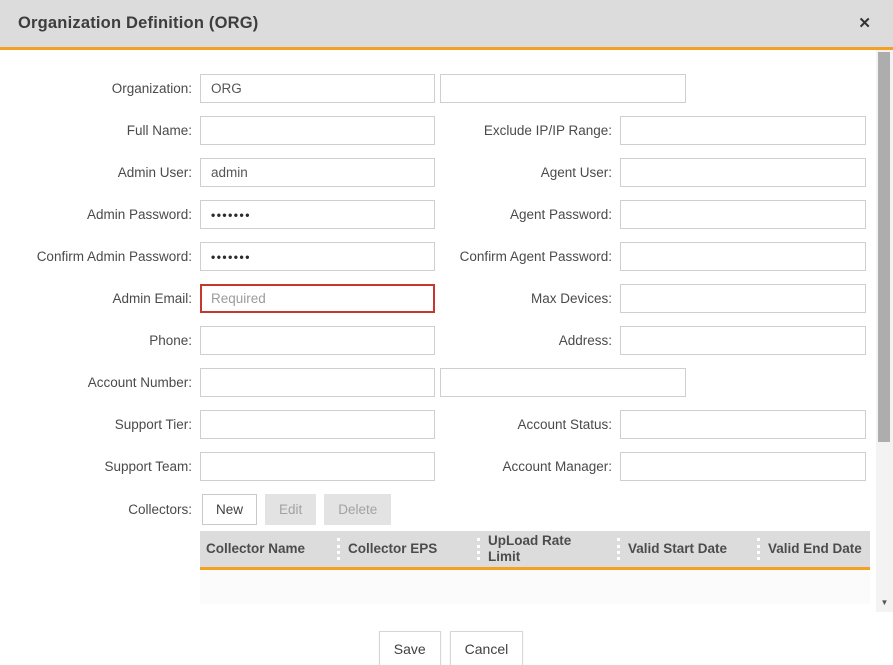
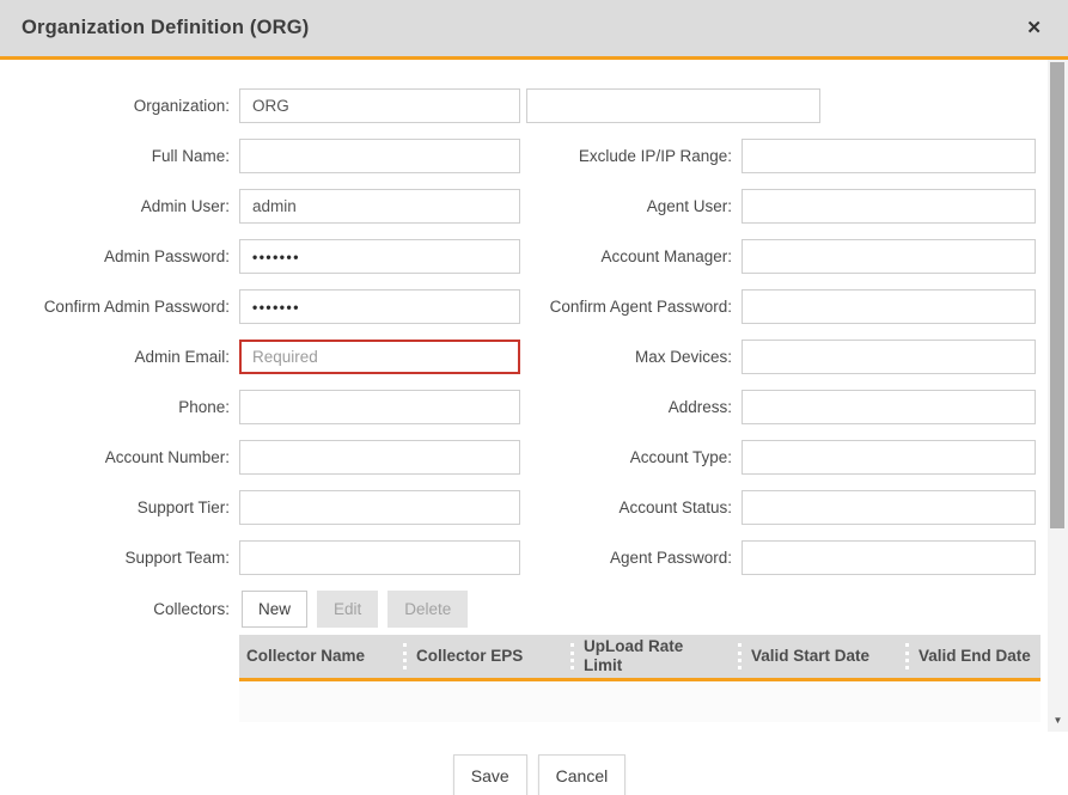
  Organization Definition (ORG)
  ✕
  Organization:
  ORG
  Full Name:
  Admin User:
  admin
  Admin Password:
  •••••••
  Confirm Admin Password:
  •••••••
  Admin Email:
  Required
  Phone:
  Account Number:
  Support Tier:
  Support Team:
  Exclude IP/IP Range:
  Agent User:
- Agent Password:
+ Account Manager:
  Confirm Agent Password:
  Max Devices:
  Address:
+ Account Type:
  Account Status:
- Account Manager:
+ Agent Password:
  Collectors:
  New
  Edit
  Delete
  Collector Name
  Collector EPS
  UpLoad Rate
  Limit
  Valid Start Date
  Valid End Date
  Save
  Cancel
  ▼
